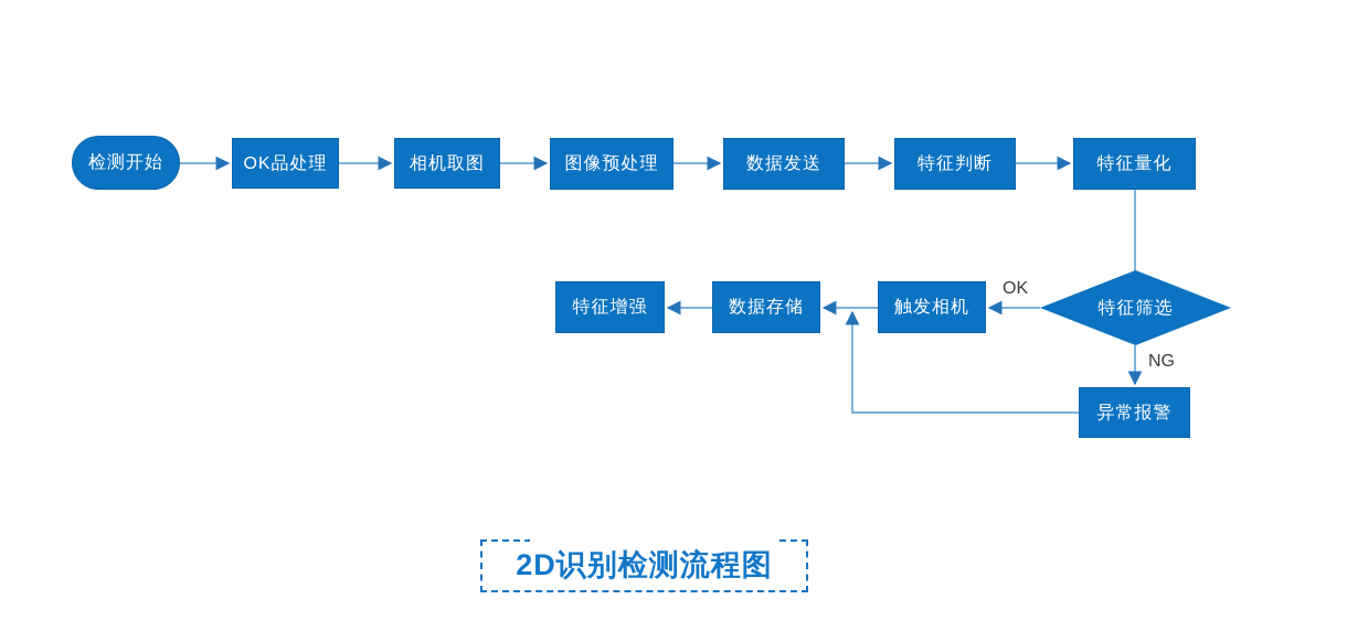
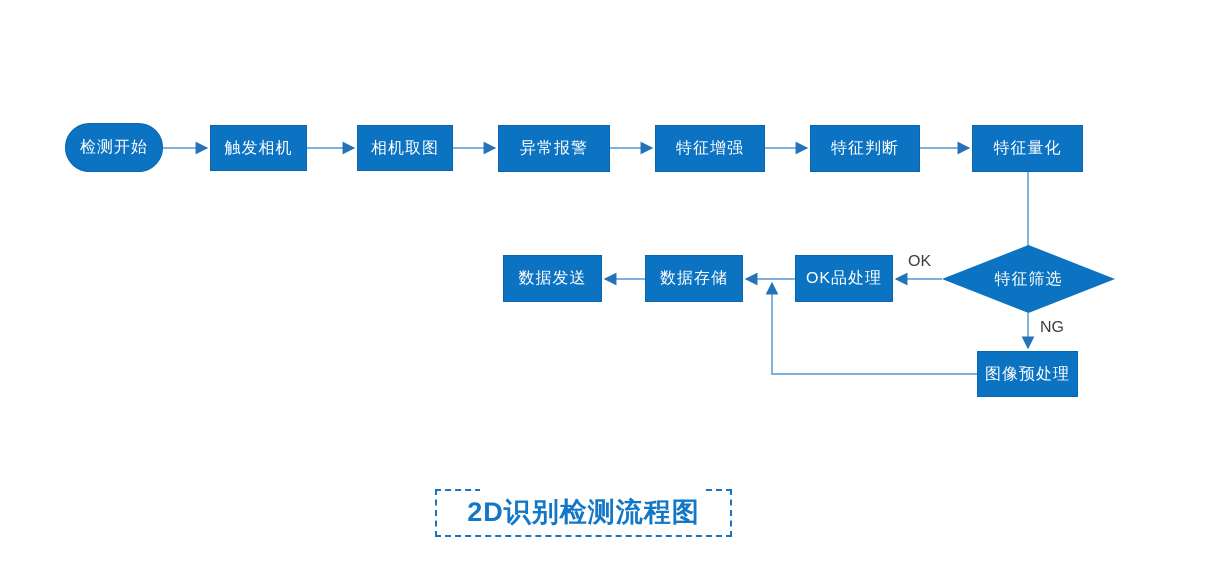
  检测开始
- OK品处理
+ 触发相机
  相机取图
- 图像预处理
+ 异常报警
- 数据发送
+ 特征增强
  特征判断
  特征量化
  特征筛选
- 触发相机
+ OK品处理
  数据存储
- 特征增强
+ 数据发送
- 异常报警
+ 图像预处理
  OK
  NG
  2D识别检测流程图
